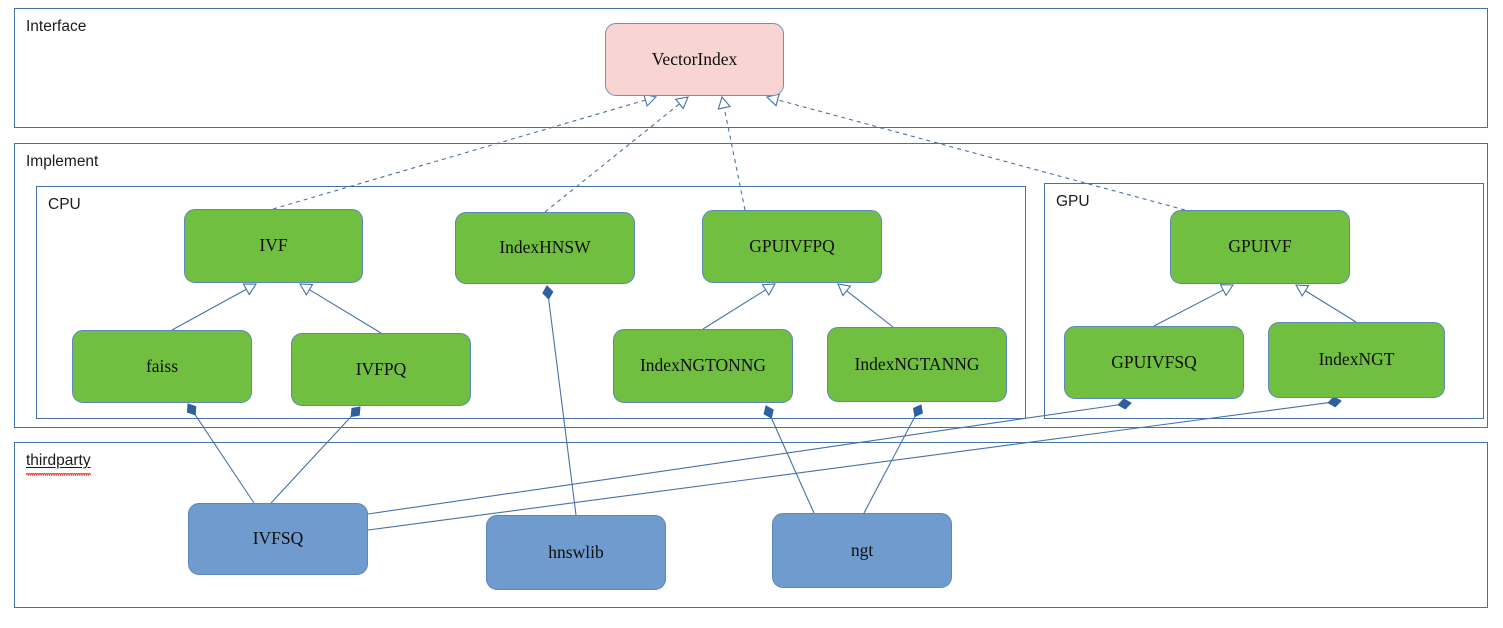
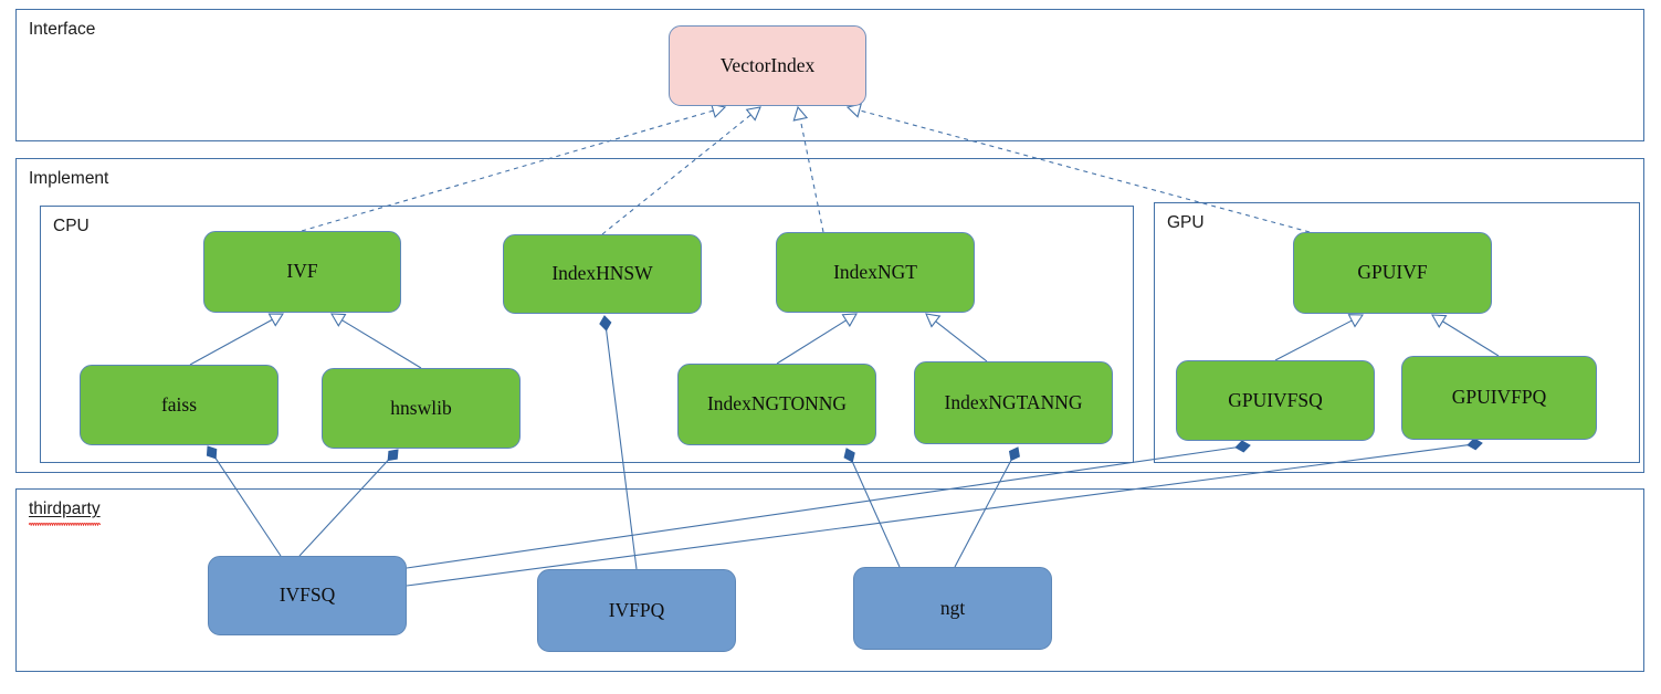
  Interface
  Implement
  CPU
  GPU
  thirdparty
  VectorIndex
  IVF
  IndexHNSW
- GPUIVFPQ
+ IndexNGT
  GPUIVF
  faiss
- IVFPQ
+ hnswlib
  IndexNGTONNG
  IndexNGTANNG
  GPUIVFSQ
- IndexNGT
+ GPUIVFPQ
  IVFSQ
- hnswlib
+ IVFPQ
  ngt
